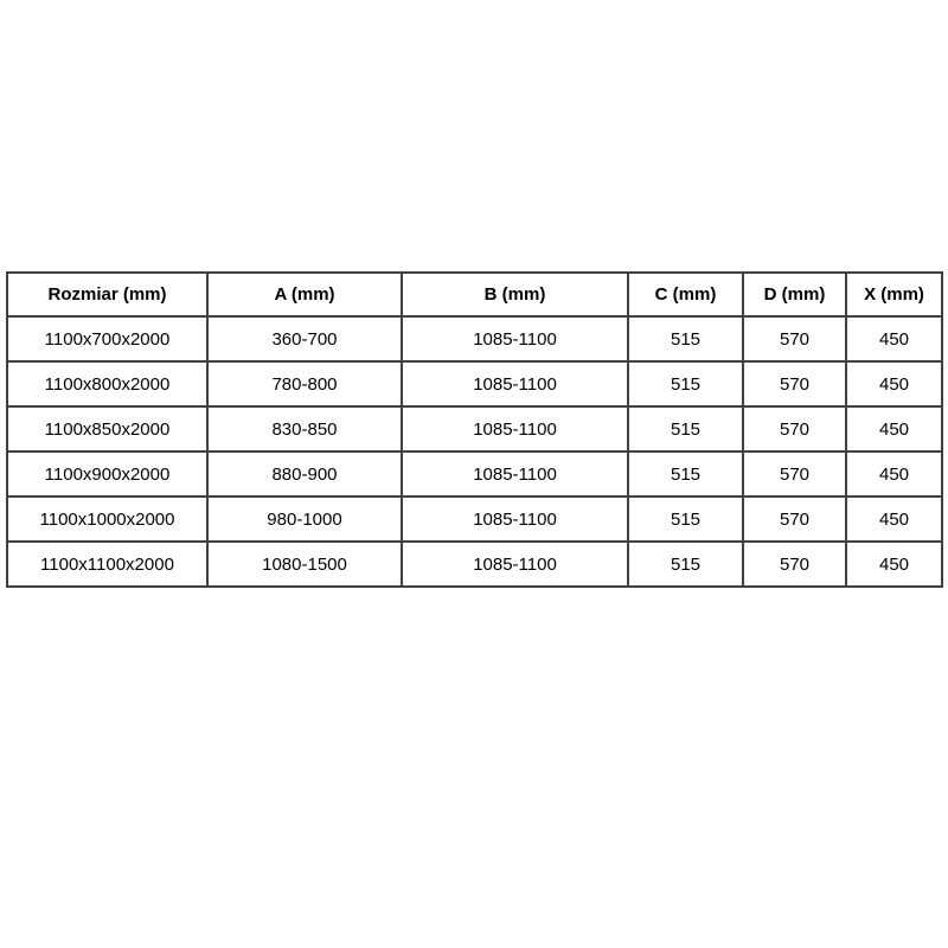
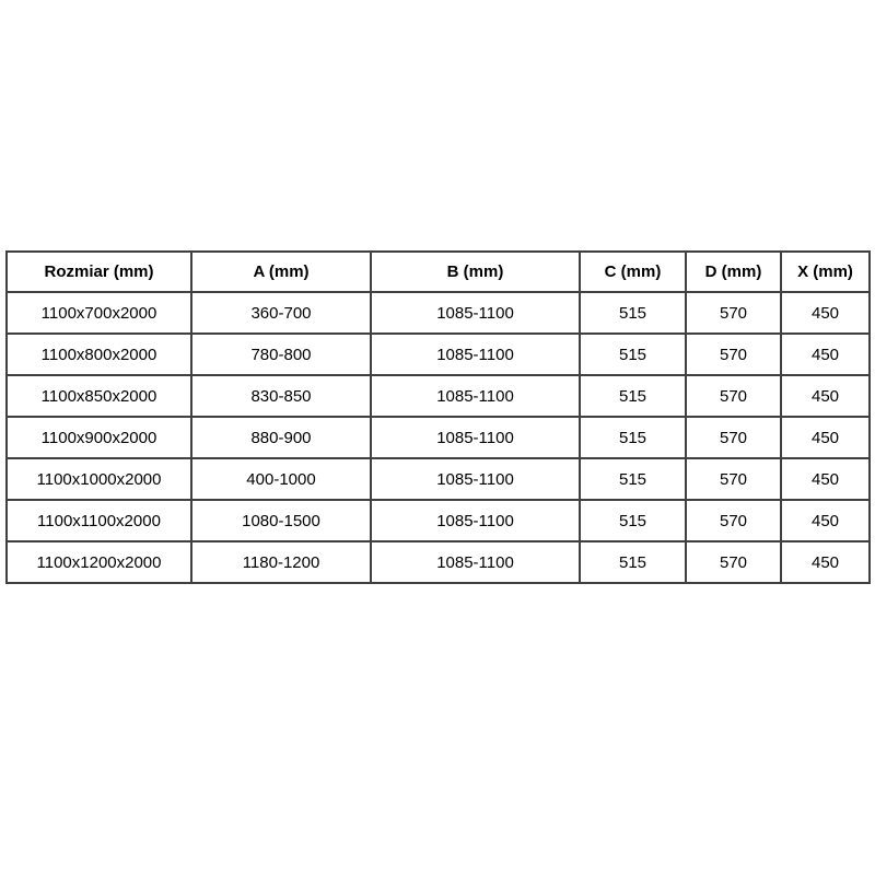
  Rozmiar (mm)	A (mm)	B (mm)	C (mm)	D (mm)	X (mm)
  1100x700x2000	360-700	1085-1100	515	570	450
  1100x800x2000	780-800	1085-1100	515	570	450
  1100x850x2000	830-850	1085-1100	515	570	450
  1100x900x2000	880-900	1085-1100	515	570	450
- 1100x1000x2000	980-1000	1085-1100	515	570	450
+ 1100x1000x2000	400-1000	1085-1100	515	570	450
  1100x1100x2000	1080-1500	1085-1100	515	570	450
+ 1100x1200x2000	1180-1200	1085-1100	515	570	450
